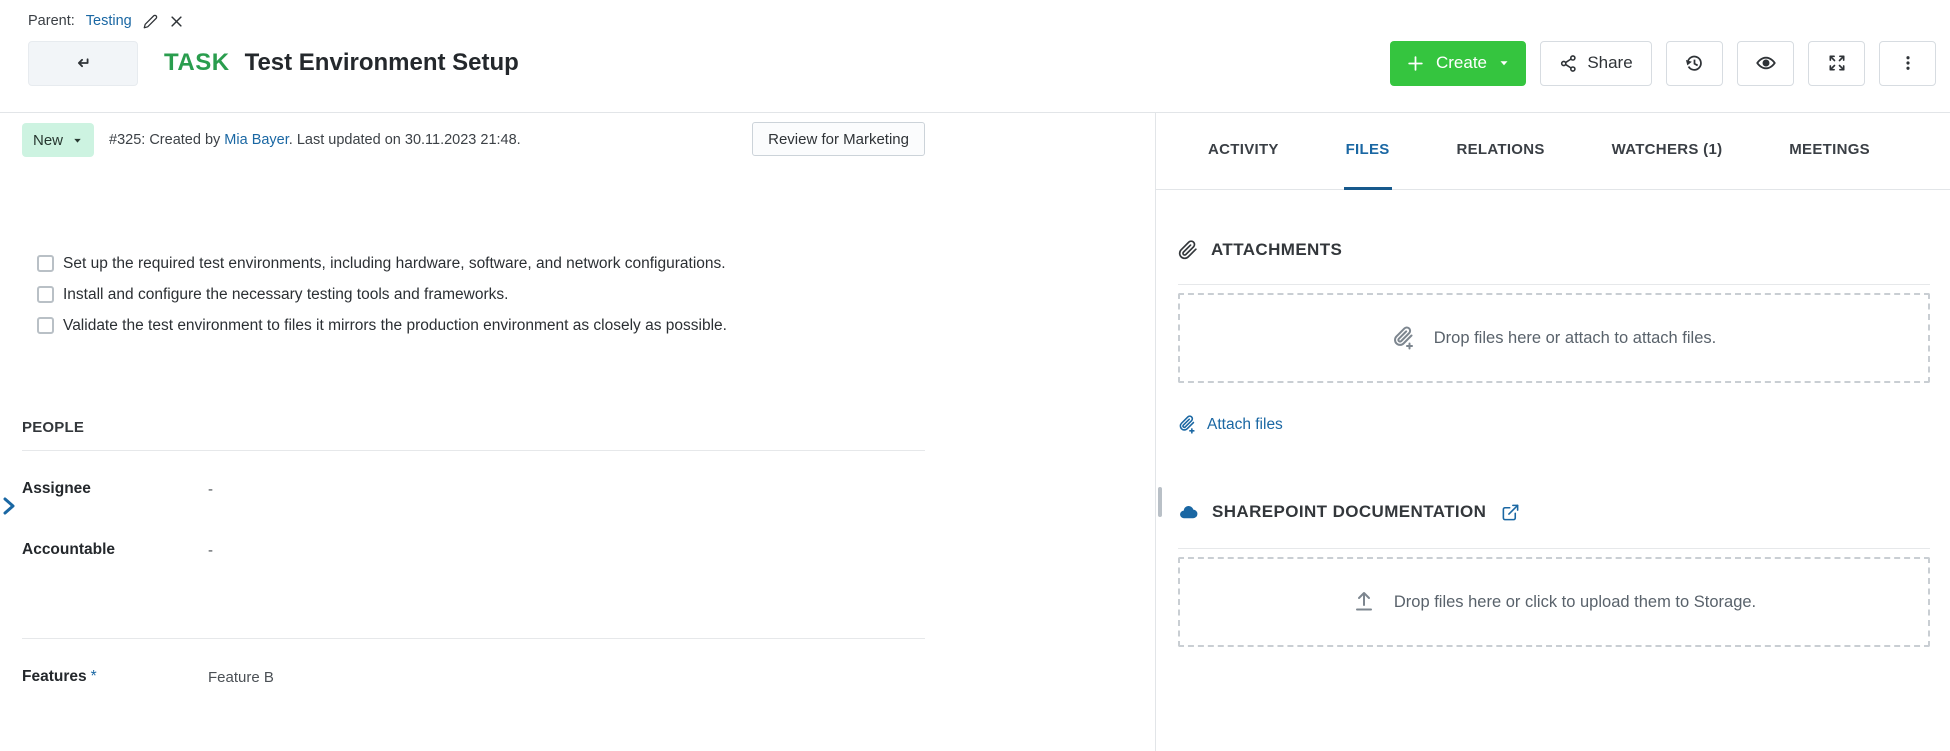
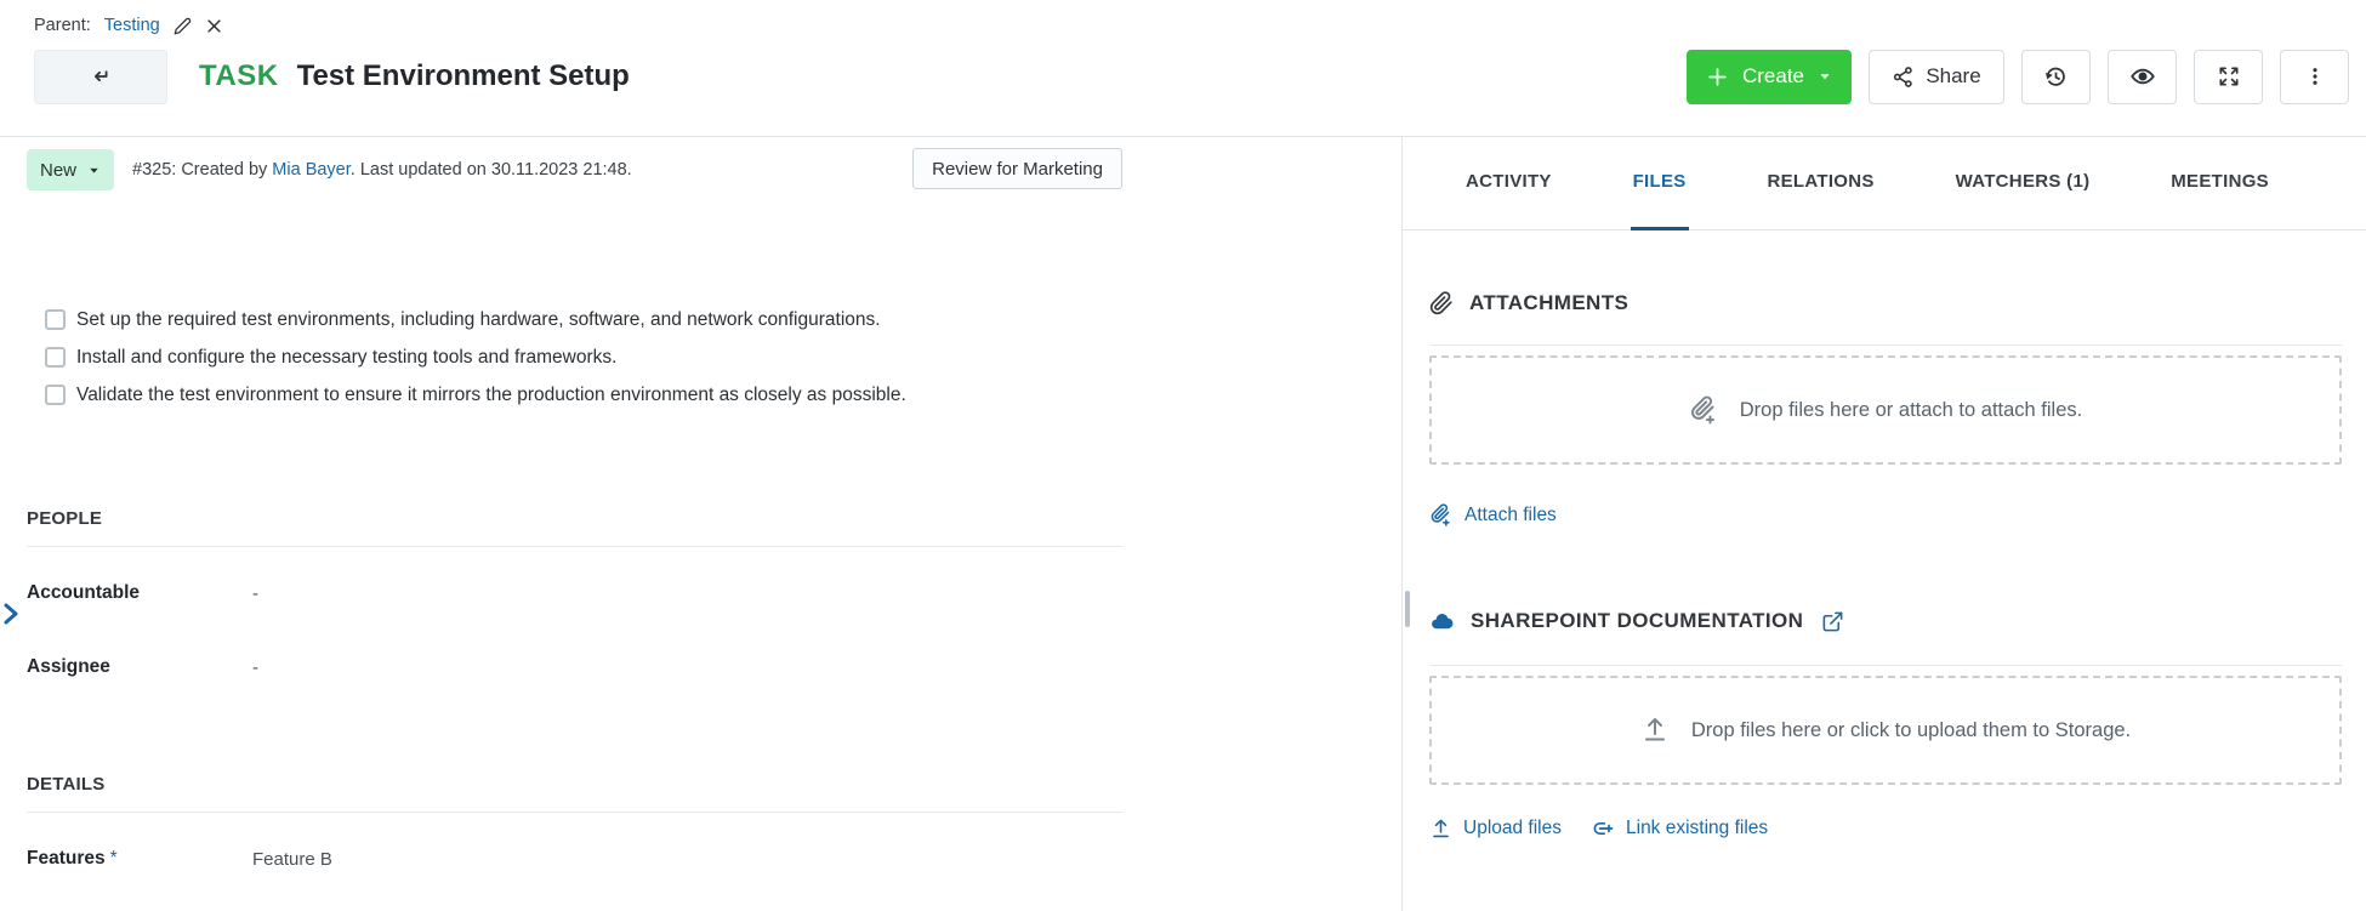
  Parent:
  Testing
  TASK
  Test Environment Setup
  Create
  Share
  New
  #325: Created by Mia Bayer. Last updated on 30.11.2023 21:48.
  Review for Marketing
  Set up the required test environments, including hardware, software, and network configurations.
  Install and configure the necessary testing tools and frameworks.
- Validate the test environment to files it mirrors the production environment as closely as possible.
+ Validate the test environment to ensure it mirrors the production environment as closely as possible.
  PEOPLE
- Assignee
+ Accountable
  -
- Accountable
+ Assignee
  -
+ DETAILS
  Features *
  Feature B
  ACTIVITY
  FILES
  RELATIONS
  WATCHERS (1)
  MEETINGS
  ATTACHMENTS
  Drop files here or attach to attach files.
  Attach files
  SHAREPOINT DOCUMENTATION
  Drop files here or click to upload them to Storage.
+ Upload files
+ Link existing files
